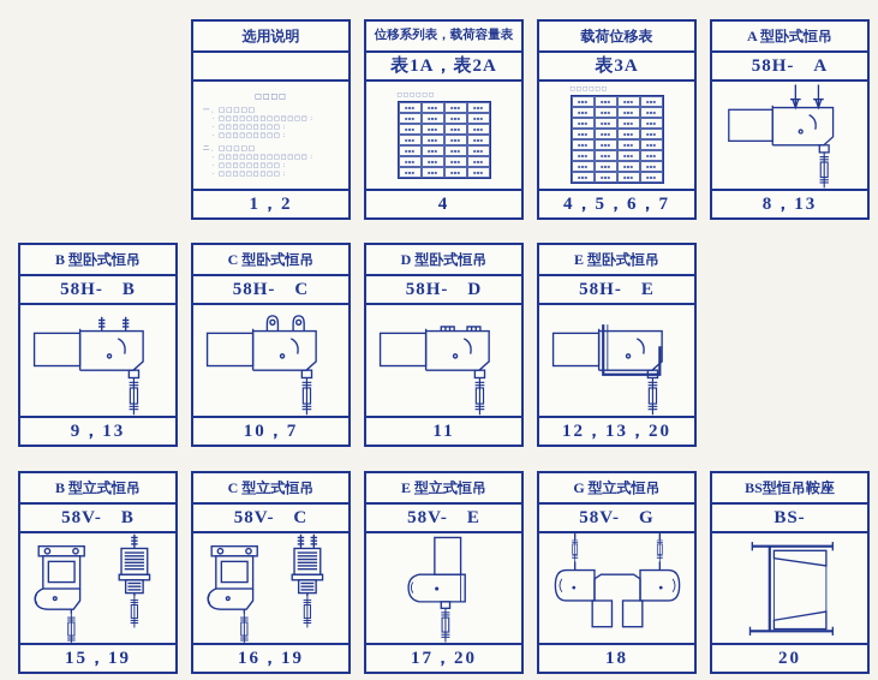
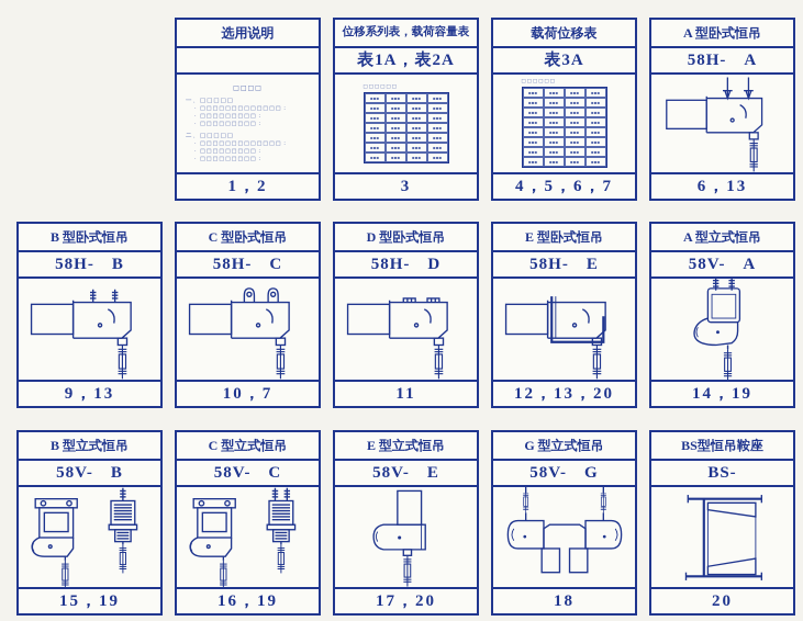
  选用说明
  1，2
  位移系列表，载荷容量表
  表1A，表2A
- 4
+ 3
  载荷位移表
  表3A
  4，5，6，7
  A 型卧式恒吊
  58H- A
- 8，13
+ 6，13
  B 型卧式恒吊
  58H- B
  9，13
  C 型卧式恒吊
  58H- C
  10，7
  D 型卧式恒吊
  58H- D
  11
  E 型卧式恒吊
  58H- E
  12，13，20
+ A 型立式恒吊
+ 58V- A
+ 14，19
  B 型立式恒吊
  58V- B
  15，19
  C 型立式恒吊
  58V- C
  16，19
  E 型立式恒吊
  58V- E
  17，20
  G 型立式恒吊
  58V- G
  18
  BS型恒吊鞍座
  BS-
  20
